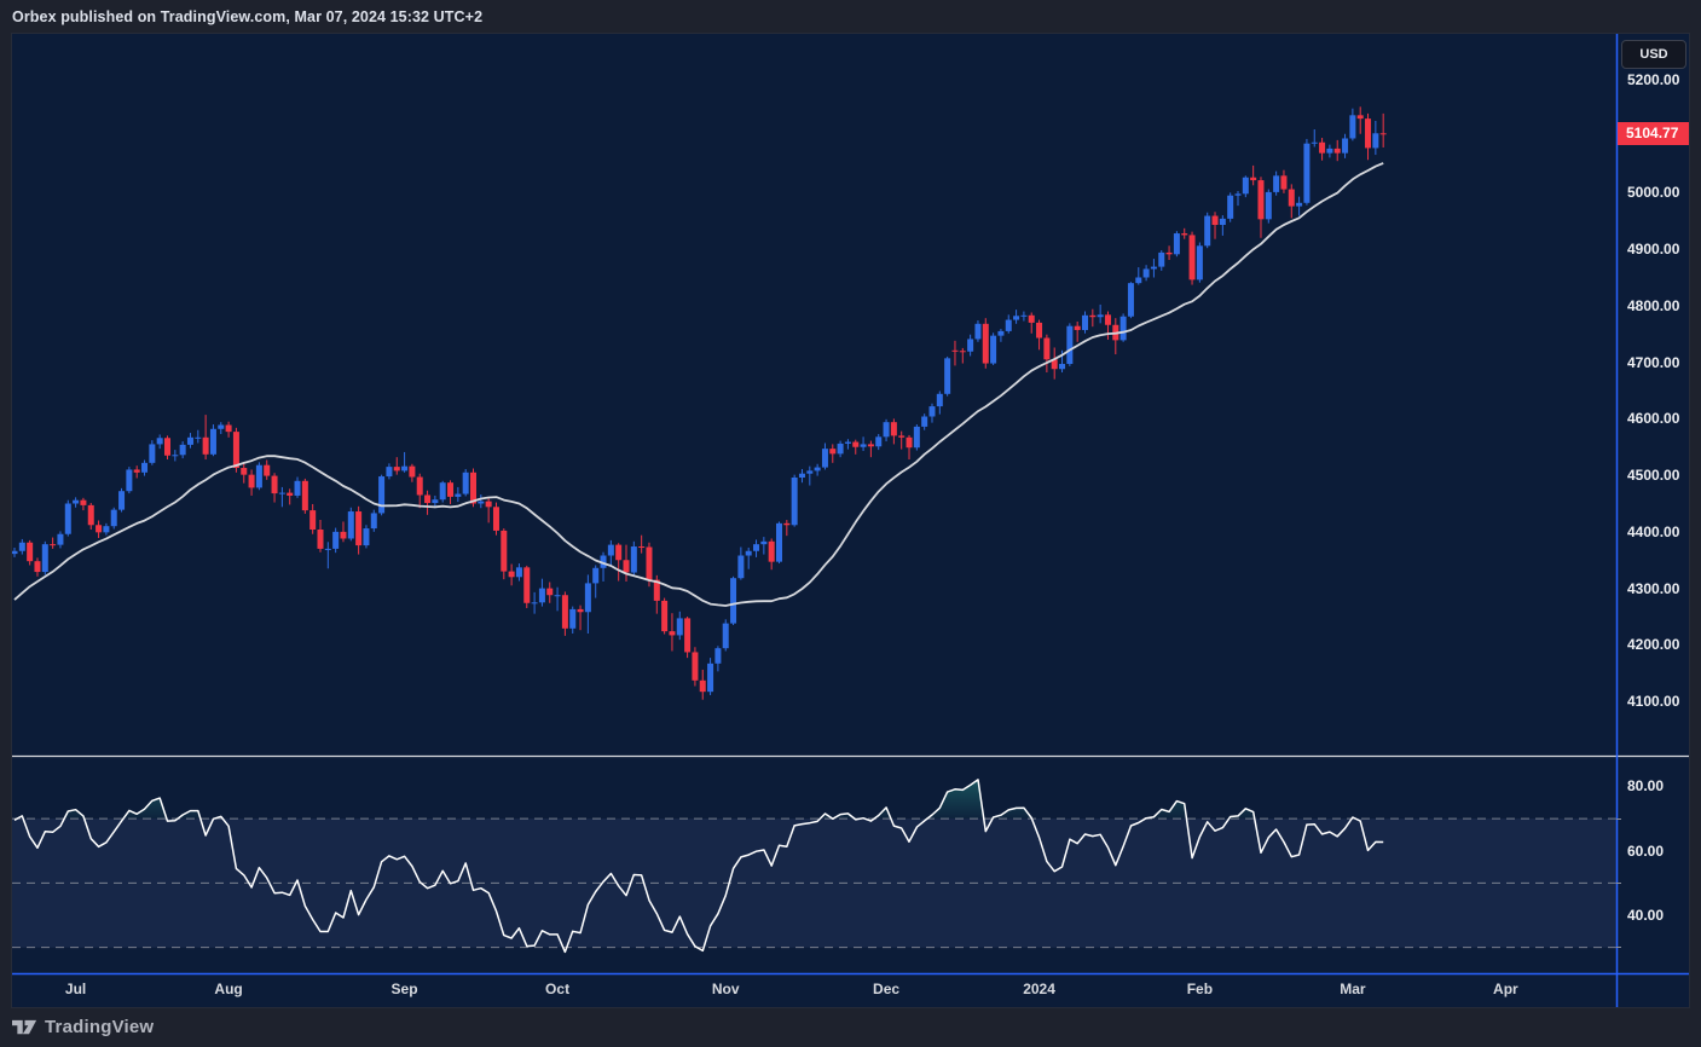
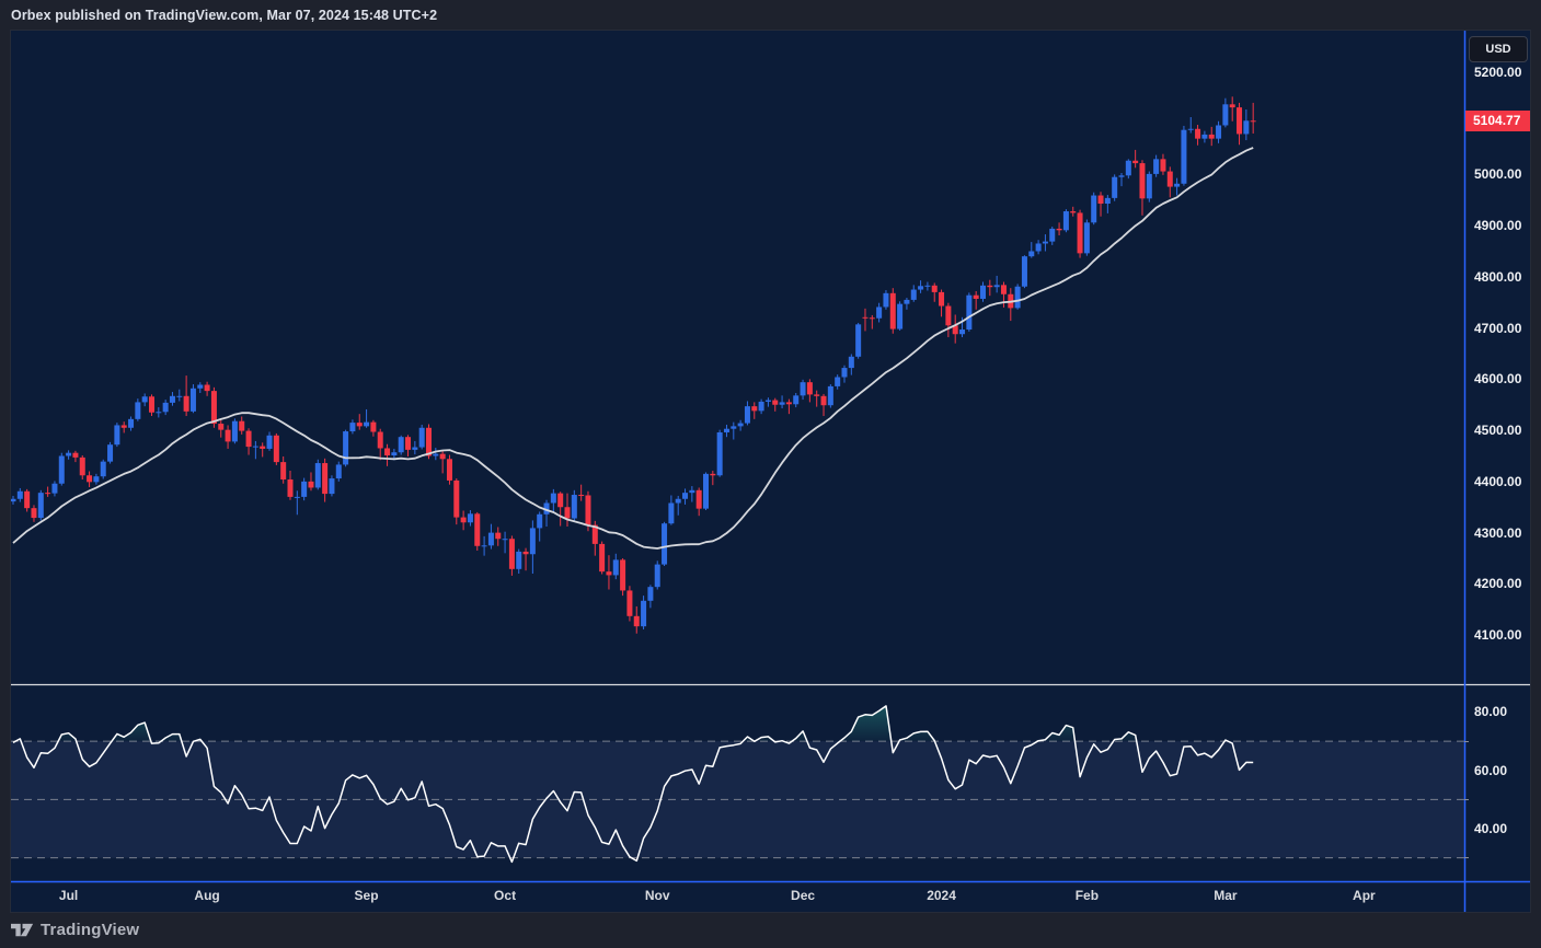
- Orbex published on TradingView.com, Mar 07, 2024 15:32 UTC+2
+ Orbex published on TradingView.com, Mar 07, 2024 15:48 UTC+2
  USD
  5200.00
  5000.00
  4900.00
  4800.00
  4700.00
  4600.00
  4500.00
  4400.00
  4300.00
  4200.00
  4100.00
  80.00
  60.00
  40.00
  5104.77
  Jul
  Aug
  Sep
  Oct
  Nov
  Dec
  2024
  Feb
  Mar
  Apr
  TradingView
